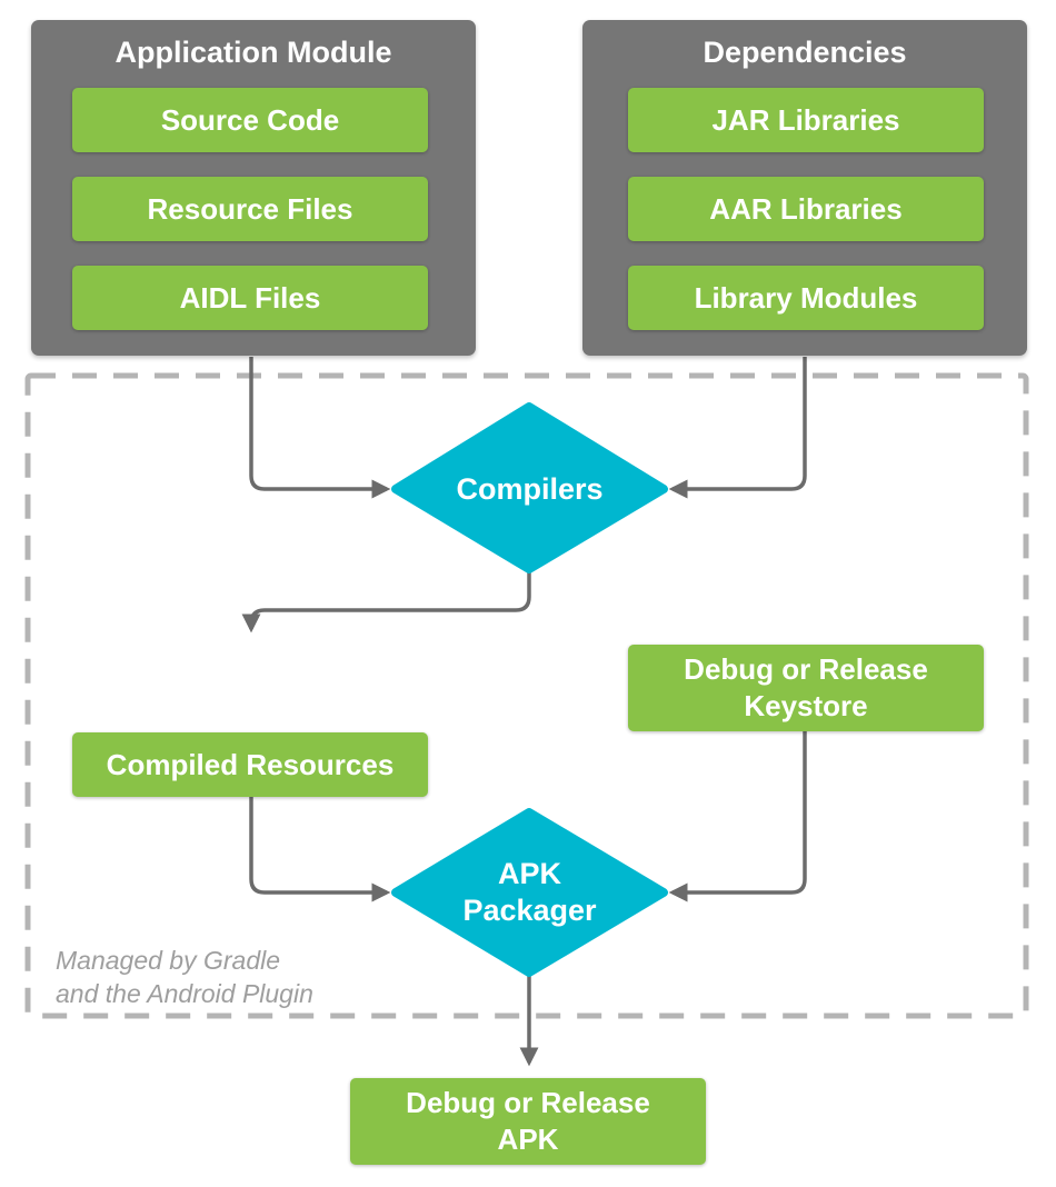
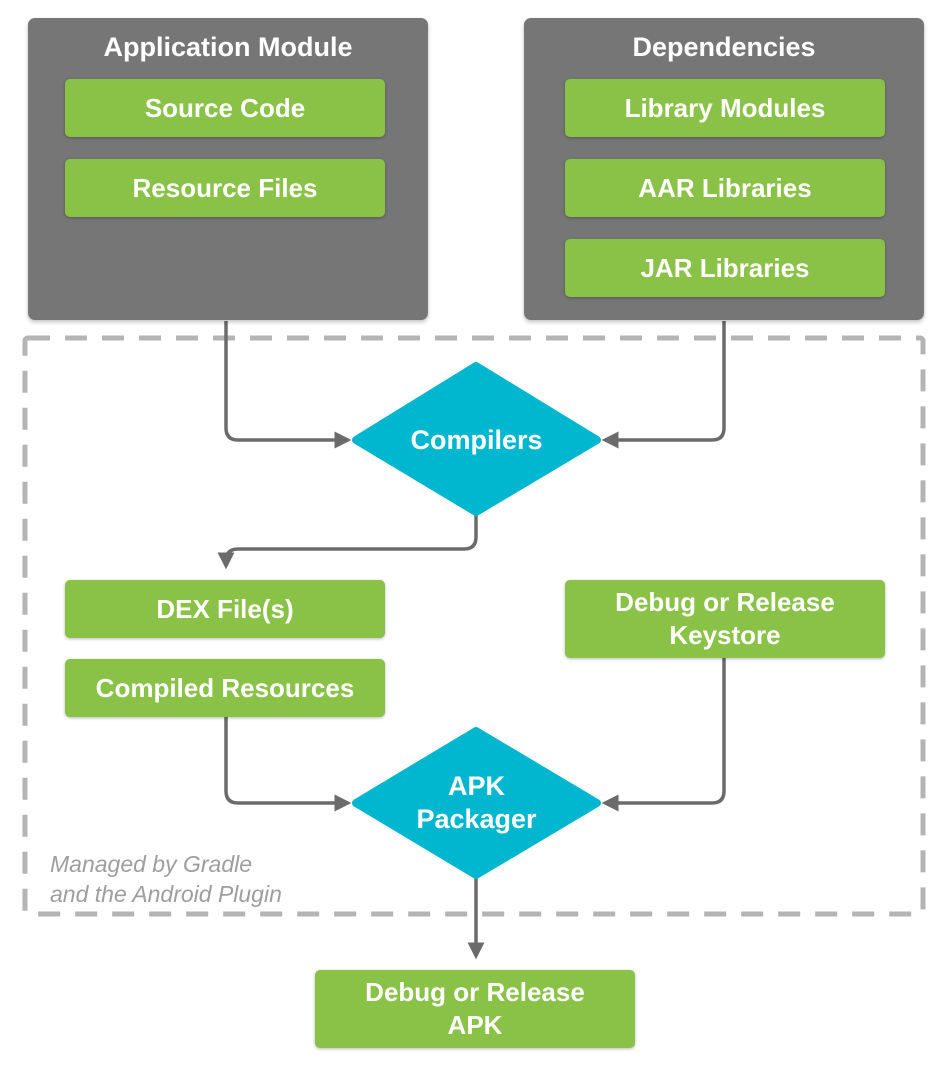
  Application Module
  Dependencies
  Source Code
  Resource Files
- AIDL Files
- JAR Libraries
+ Library Modules
  AAR Libraries
- Library Modules
+ JAR Libraries
  Compilers
+ DEX File(s)
  Compiled Resources
  Debug or Release
  Keystore
  APK
  Packager
  Managed by Gradle
  and the Android Plugin
  Debug or Release
  APK
